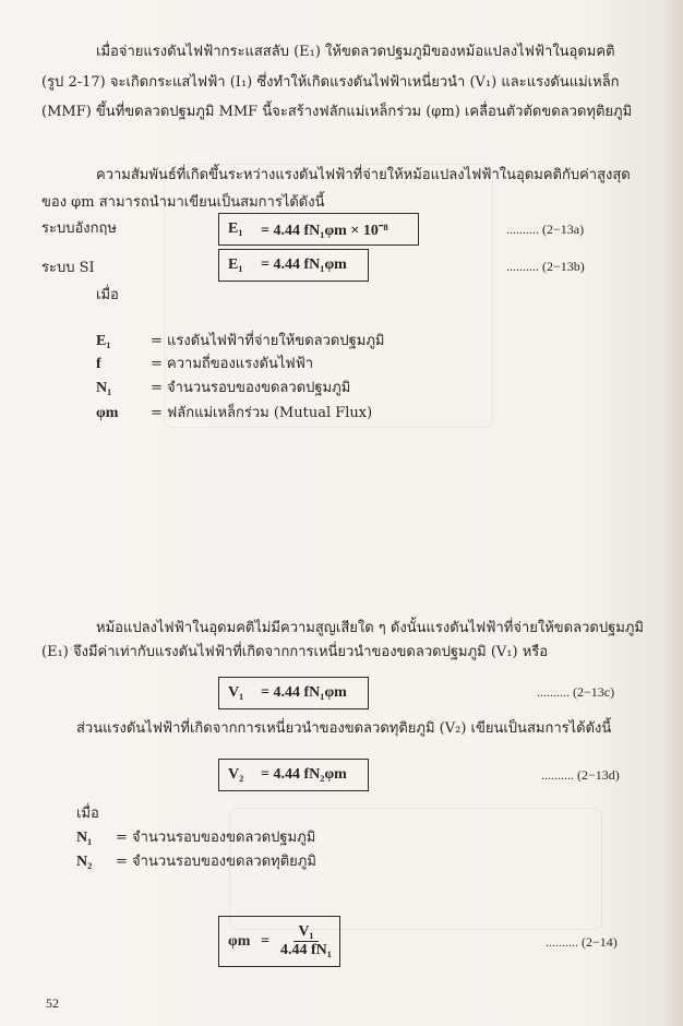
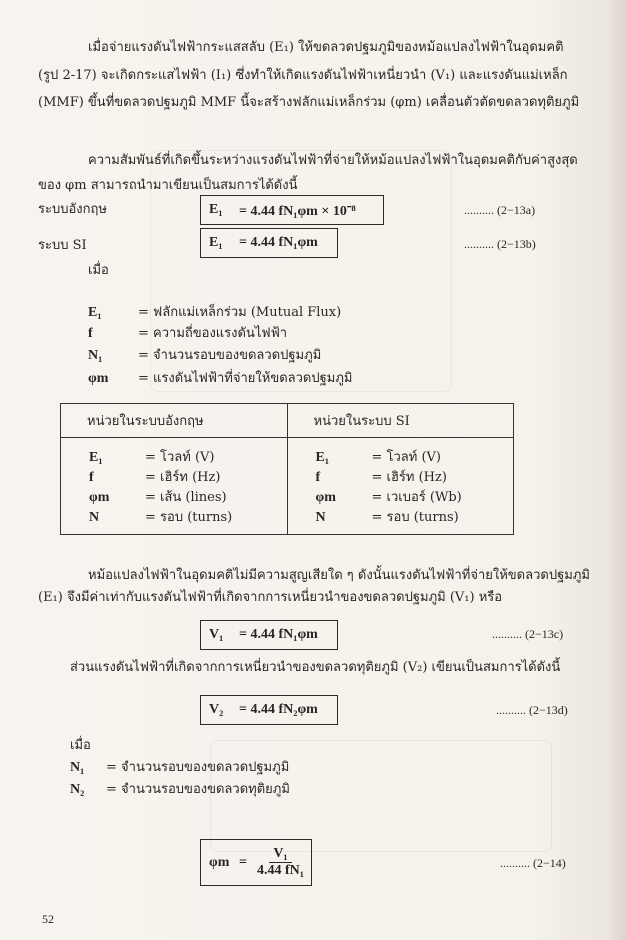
  เมื่อจ่ายแรงดันไฟฟ้ากระแสสลับ (E₁) ให้ขดลวดปฐมภูมิของหม้อแปลงไฟฟ้าในอุดมคติ
  (รูป 2-17) จะเกิดกระแสไฟฟ้า (I₁) ซึ่งทำให้เกิดแรงดันไฟฟ้าเหนี่ยวนำ (V₁) และแรงดันแม่เหล็ก
  (MMF) ขึ้นที่ขดลวดปฐมภูมิ MMF นี้จะสร้างฟลักแม่เหล็กร่วม (φm) เคลื่อนตัวตัดขดลวดทุติยภูมิ
  ความสัมพันธ์ที่เกิดขึ้นระหว่างแรงดันไฟฟ้าที่จ่ายให้หม้อแปลงไฟฟ้าในอุดมคติกับค่าสูงสุด
  ของ φm สามารถนำมาเขียนเป็นสมการได้ดังนี้
  ระบบอังกฤษ
  E₁
  = 4.44 fN₁φm × 10⁻⁸
  .......... (2−13a)
  ระบบ SI
  E₁
  = 4.44 fN₁φm
  .......... (2−13b)
  เมื่อ
  E₁
- = แรงดันไฟฟ้าที่จ่ายให้ขดลวดปฐมภูมิ
+ = ฟลักแม่เหล็กร่วม (Mutual Flux)
  f
  = ความถี่ของแรงดันไฟฟ้า
  N₁
  = จำนวนรอบของขดลวดปฐมภูมิ
  φm
- = ฟลักแม่เหล็กร่วม (Mutual Flux)
+ = แรงดันไฟฟ้าที่จ่ายให้ขดลวดปฐมภูมิ
+ หน่วยในระบบอังกฤษ	หน่วยในระบบ SI
+ E₁ = โวลท์ (V) f = เฮิร์ท (Hz) φm = เส้น (lines) N = รอบ (turns)	E₁ = โวลท์ (V) f = เฮิร์ท (Hz) φm = เวเบอร์ (Wb) N = รอบ (turns)
  หม้อแปลงไฟฟ้าในอุดมคติไม่มีความสูญเสียใด ๆ ดังนั้นแรงดันไฟฟ้าที่จ่ายให้ขดลวดปฐมภูมิ
  (E₁) จึงมีค่าเท่ากับแรงดันไฟฟ้าที่เกิดจากการเหนี่ยวนำของขดลวดปฐมภูมิ (V₁) หรือ
  V₁
  = 4.44 fN₁φm
  .......... (2−13c)
  ส่วนแรงดันไฟฟ้าที่เกิดจากการเหนี่ยวนำของขดลวดทุติยภูมิ (V₂) เขียนเป็นสมการได้ดังนี้
  V₂
  = 4.44 fN₂φm
  .......... (2−13d)
  เมื่อ
  N₁
  = จำนวนรอบของขดลวดปฐมภูมิ
  N₂
  = จำนวนรอบของขดลวดทุติยภูมิ
  φm
  =
  V₁
  4.44 fN₁
  .......... (2−14)
  52
